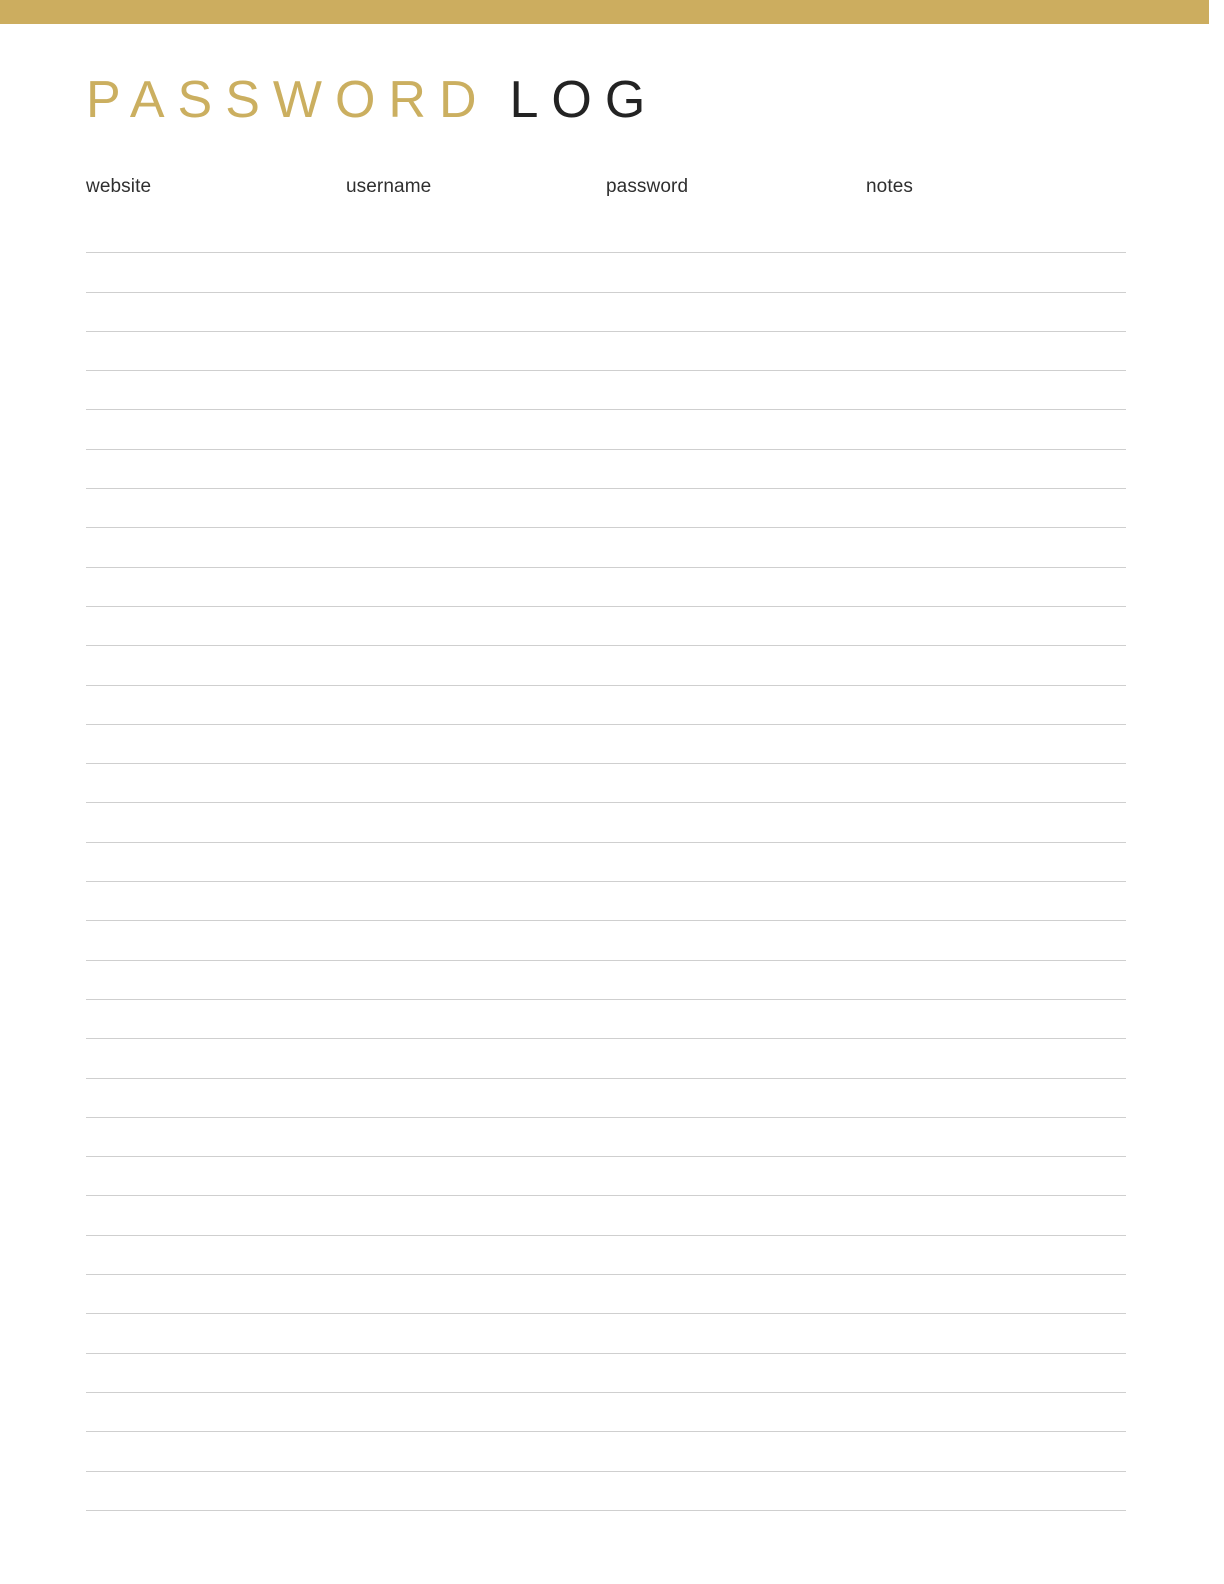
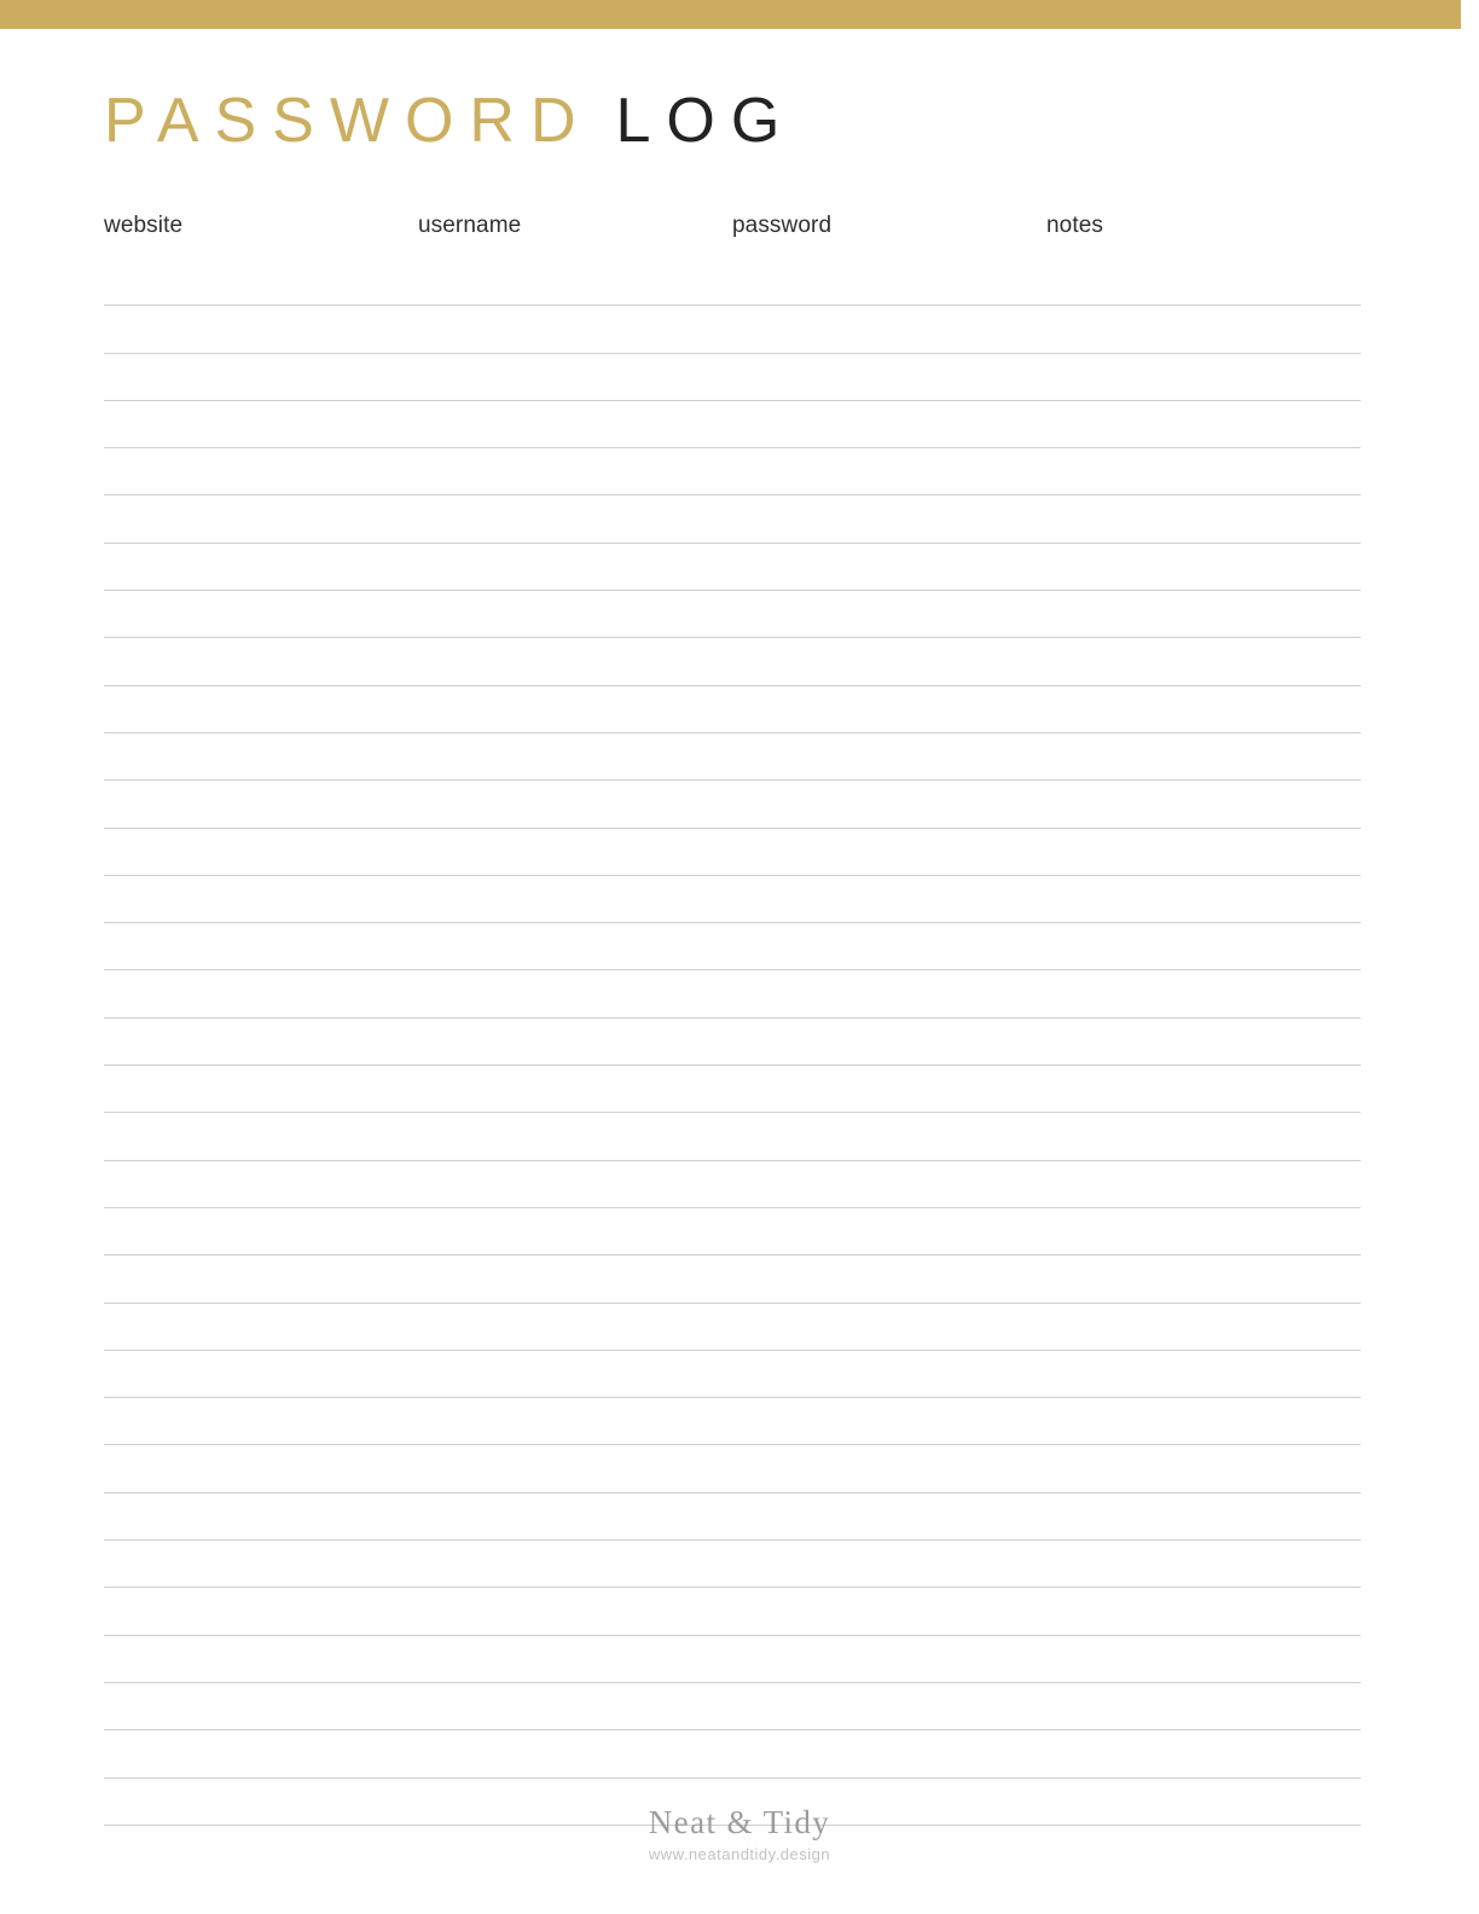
  PASSWORD
  LOG
  website
  username
  password
  notes
+ Neat & Tidy
+ www.neatandtidy.design
